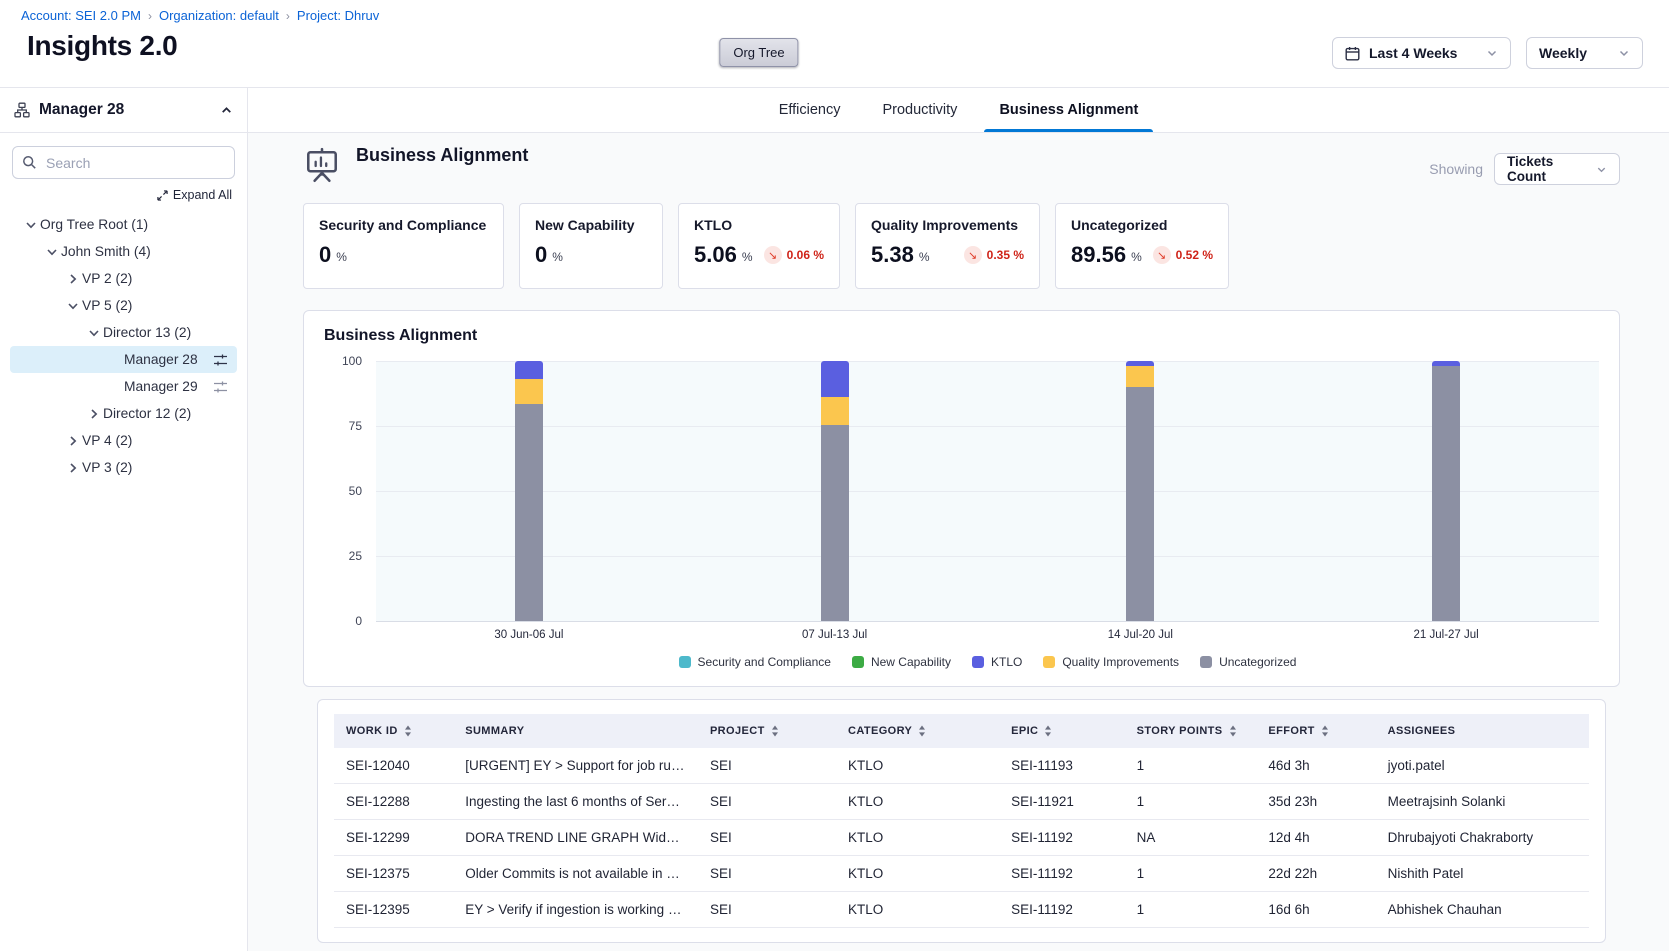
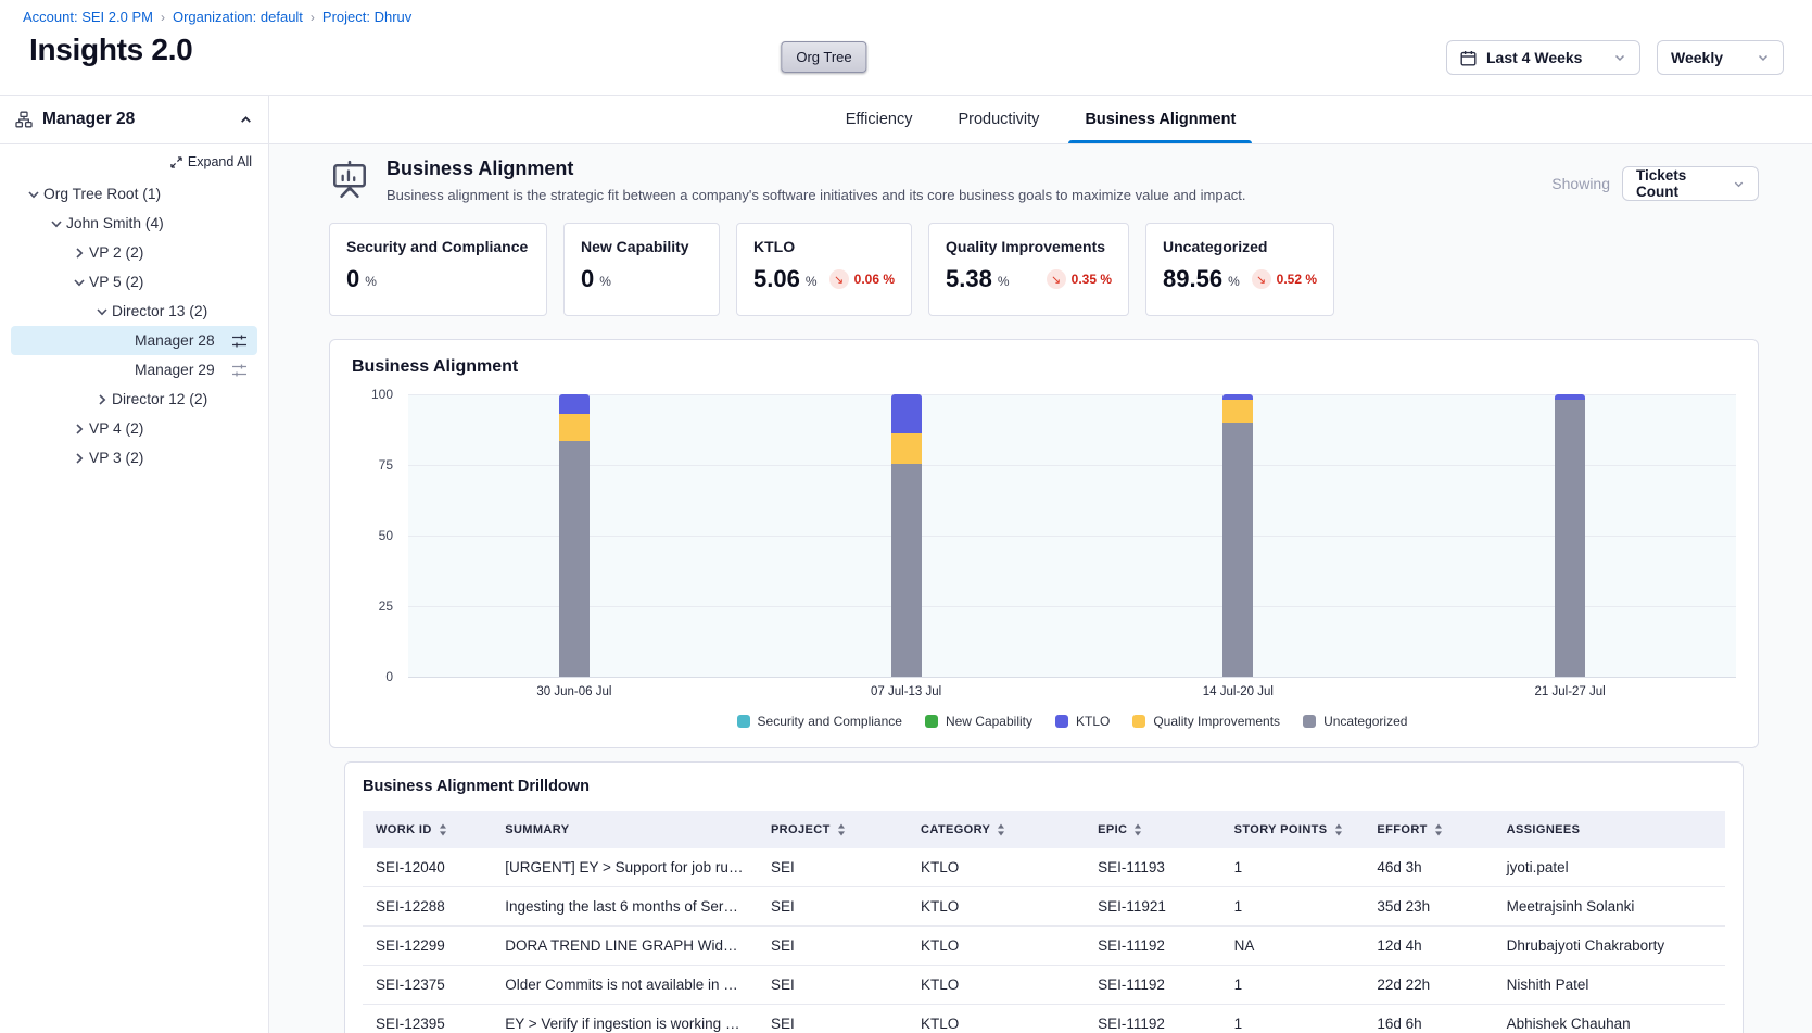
  Account: SEI 2.0 PM
  ›
  Organization: default
  ›
  Project: Dhruv
  Insights 2.0
  Org Tree
  Last 4 Weeks
  Weekly
  Manager 28
- Search
  Expand All
  Org Tree Root (1)
  John Smith (4)
  VP 2 (2)
  VP 5 (2)
  Director 13 (2)
  Manager 28
  Manager 29
  Director 12 (2)
  VP 4 (2)
  VP 3 (2)
  Efficiency
  Productivity
  Business Alignment
  Business Alignment
+ Business alignment is the strategic fit between a company's software initiatives and its core business goals to maximize value and impact.
  Showing
  Tickets Count
  Security and Compliance
  0
  %
  New Capability
  0
  %
  KTLO
  5.06
  %
  ↘
  0.06 %
  Quality Improvements
  5.38
  %
  ↘
  0.35 %
  Uncategorized
  89.56
  %
  ↘
  0.52 %
  Business Alignment
  100
  75
  50
  25
  0
  30 Jun-06 Jul
  07 Jul-13 Jul
  14 Jul-20 Jul
  21 Jul-27 Jul
  Security and Compliance
  New Capability
  KTLO
  Quality Improvements
  Uncategorized
+ Business Alignment Drilldown
  WORK ID	SUMMARY	PROJECT	CATEGORY	EPIC	STORY POINTS	EFFORT	ASSIGNEES
  SEI-12040	[URGENT] EY > Support for job run pa	SEI	KTLO	SEI-11193	1	46d 3h	jyoti.patel
  SEI-12288	Ingesting the last 6 months of ServiceN	SEI	KTLO	SEI-11921	1	35d 23h	Meetrajsinh Solanki
  SEI-12299	DORA TREND LINE GRAPH Widgets i	SEI	KTLO	SEI-11192	NA	12d 4h	Dhrubajyoti Chakraborty
  SEI-12375	Older Commits is not available in SEI -	SEI	KTLO	SEI-11192	1	22d 22h	Nishith Patel
  SEI-12395	EY > Verify if ingestion is working as ex	SEI	KTLO	SEI-11192	1	16d 6h	Abhishek Chauhan
